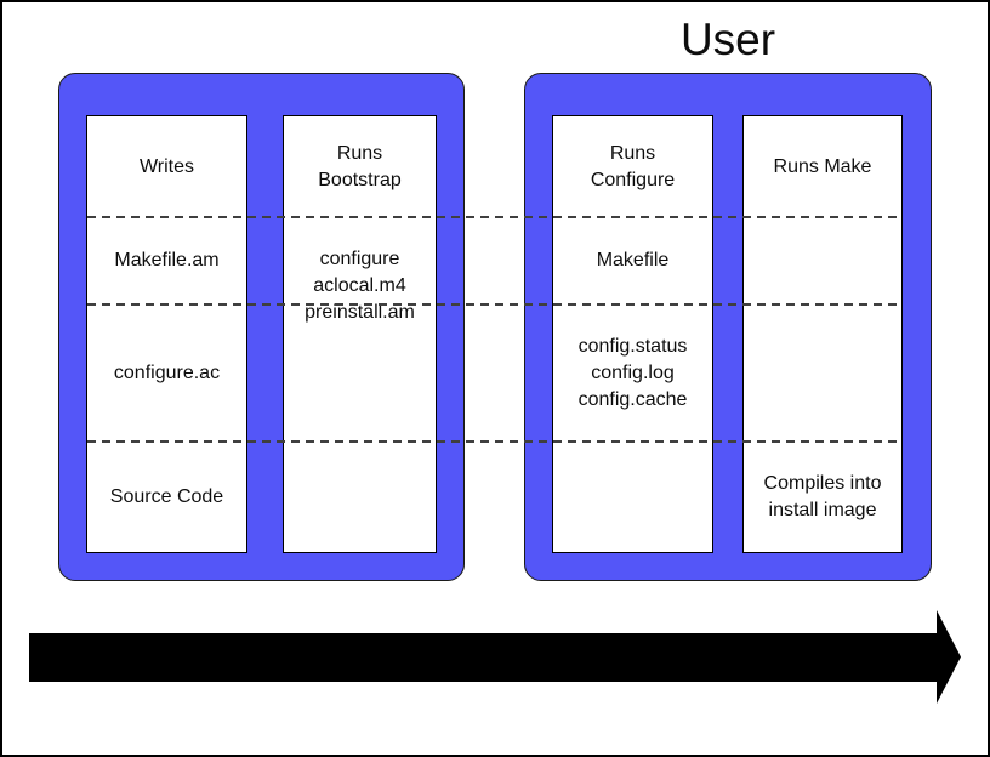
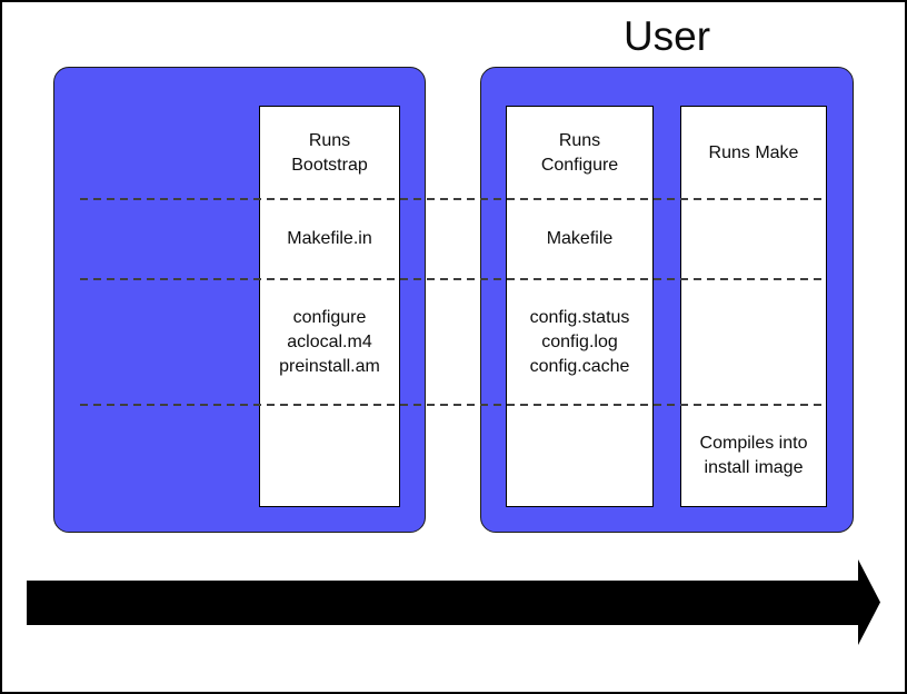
  User
- Writes
- Makefile.am
- configure.ac
- Source Code
  Runs
  Bootstrap
+ Makefile.in
  configure
  aclocal.m4
  preinstall.am
  Runs
  Configure
  Makefile
  config.status
  config.log
  config.cache
  Runs Make
  Compiles into
  install image
